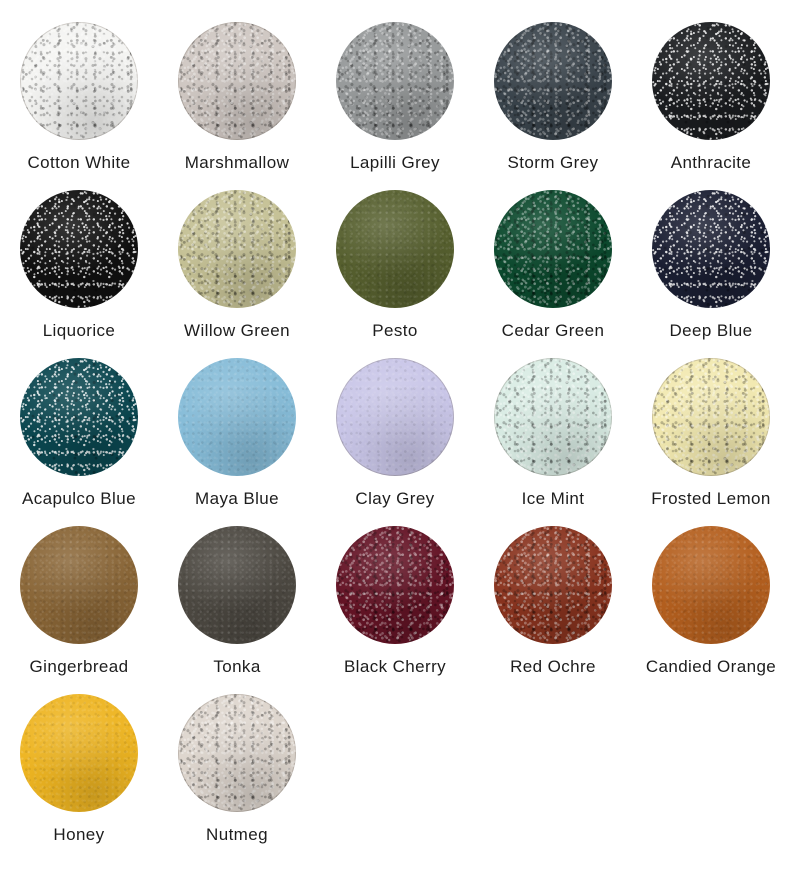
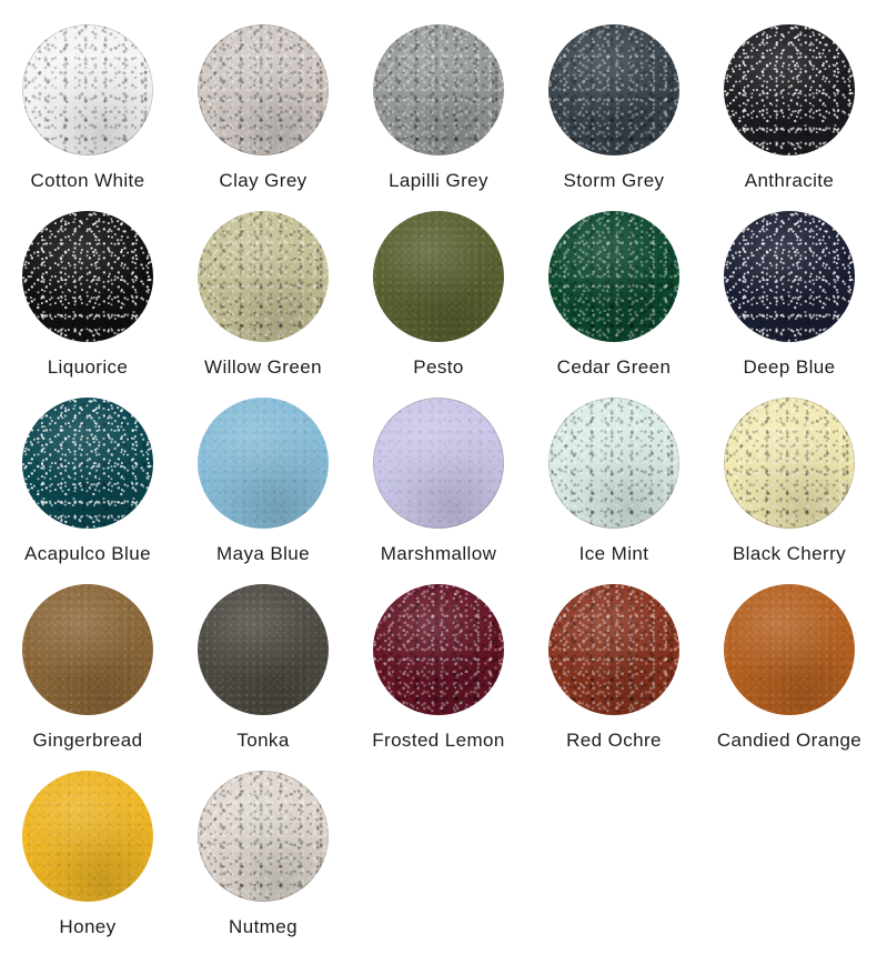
  Cotton White
- Marshmallow
+ Clay Grey
  Lapilli Grey
  Storm Grey
  Anthracite
  Liquorice
  Willow Green
  Pesto
  Cedar Green
  Deep Blue
  Acapulco Blue
  Maya Blue
- Clay Grey
+ Marshmallow
  Ice Mint
- Frosted Lemon
+ Black Cherry
  Gingerbread
  Tonka
- Black Cherry
+ Frosted Lemon
  Red Ochre
  Candied Orange
  Honey
  Nutmeg
